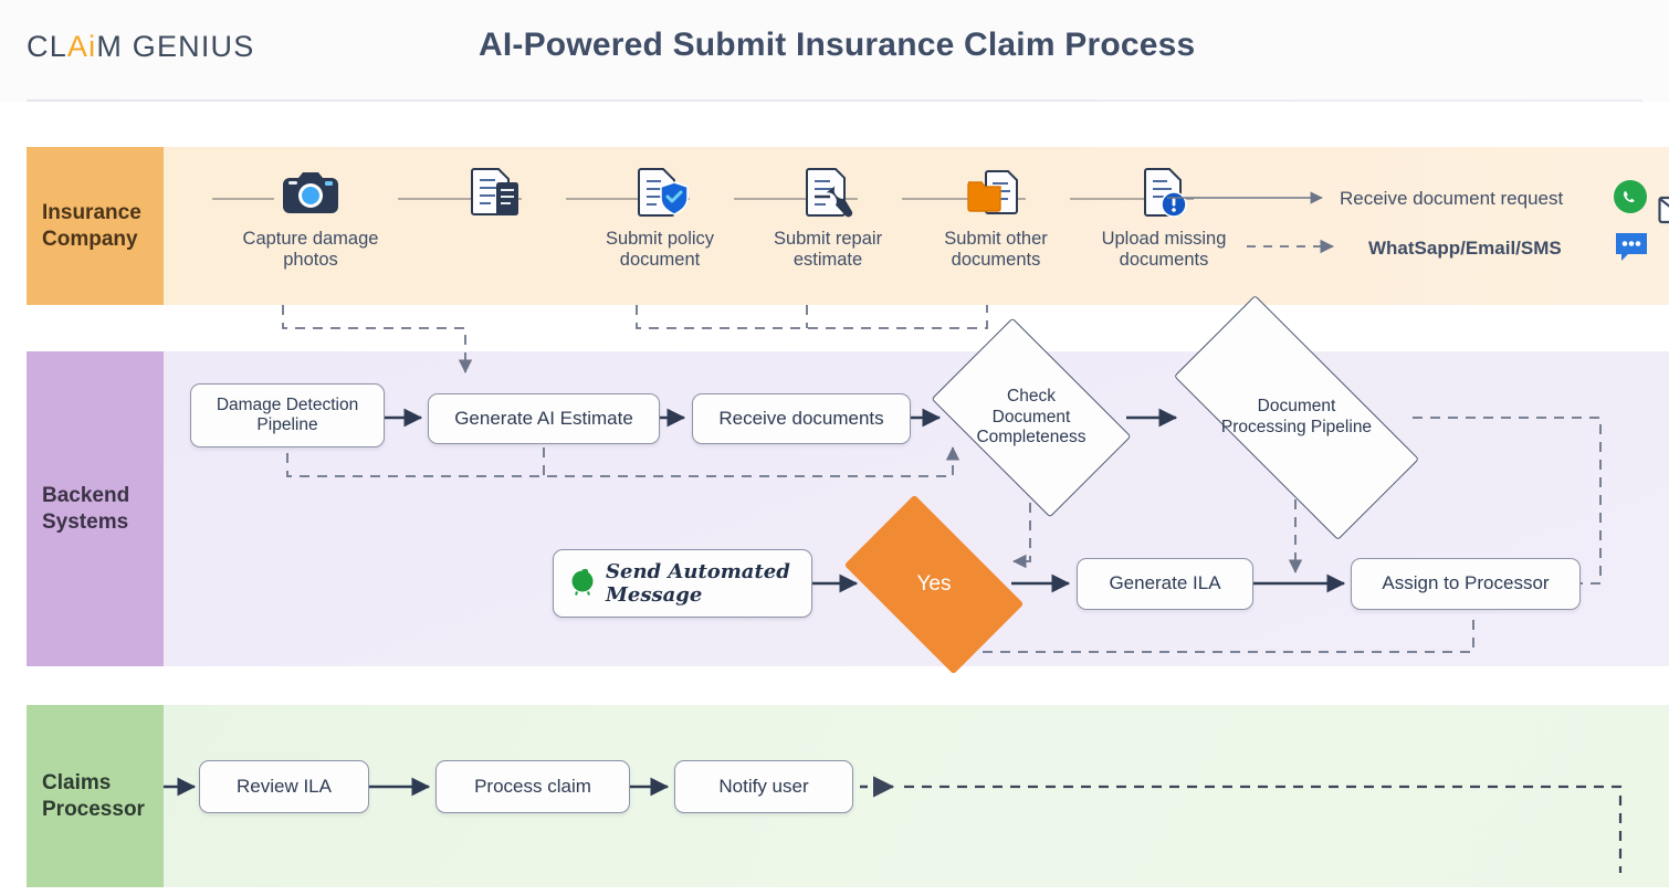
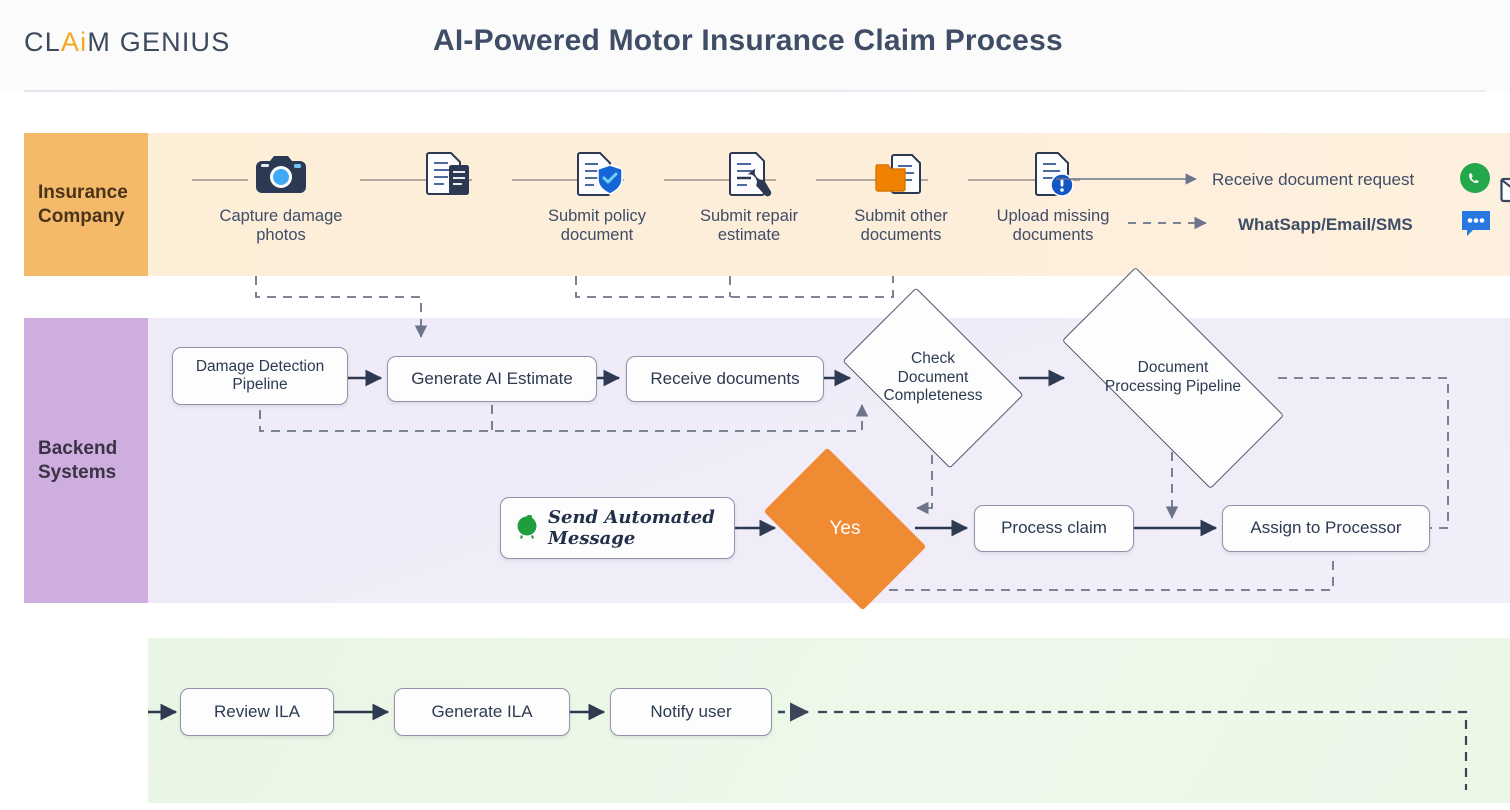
  CLAiM GENIUS
- AI-Powered Submit Insurance Claim Process
+ AI-Powered Motor Insurance Claim Process
  Insurance
  Company
  Capture damage
  photos
  Submit policy
  document
  Submit repair
  estimate
  Submit other
  documents
  Upload missing
  documents
  Receive document request
  WhatSapp/Email/SMS
  Backend
  Systems
- Claims
- Processor
  Damage Detection Pipeline
  Generate AI Estimate
  Receive documents
  Check
  Document
  Completeness
  Document
  Processing Pipeline
  Send Automated Message
  Yes
- Generate ILA
+ Process claim
  Assign to Processor
  Review ILA
- Process claim
+ Generate ILA
  Notify user
